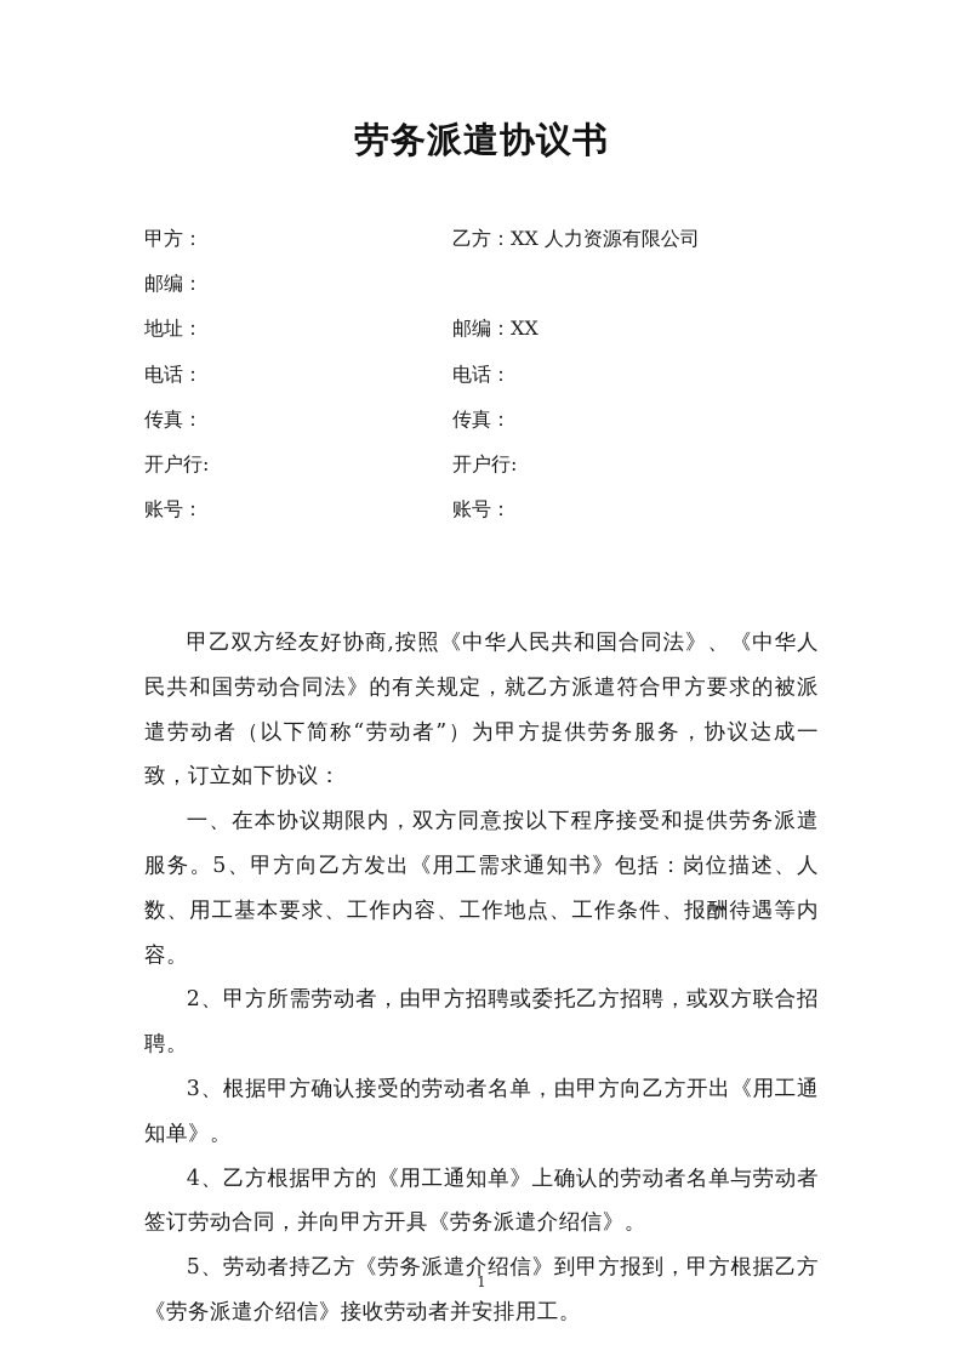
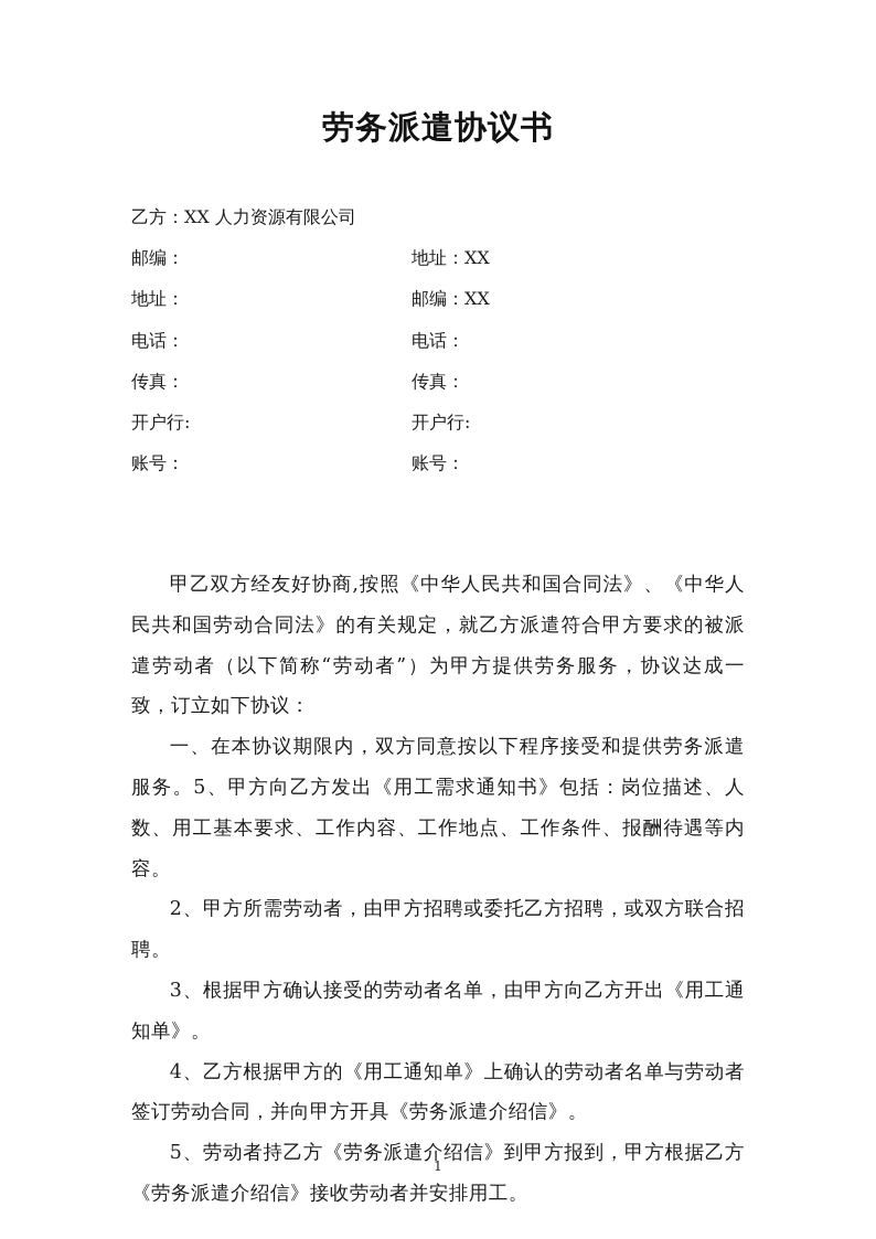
  劳务派遣协议书
- 甲方：
  乙方：XX 人力资源有限公司
  邮编：
+ 地址：XX
  地址：
  邮编：XX
  电话：
  电话：
  传真：
  传真：
  开户行:
  开户行:
  账号：
  账号：
  甲乙双方经友好协商,按照《中华人民共和国合同法》、《中华人民共和国劳动合同法》的有关规定，就乙方派遣符合甲方要求的被派遣劳动者（以下简称“劳动者”）为甲方提供劳务服务，协议达成一致，订立如下协议：
  一、在本协议期限内，双方同意按以下程序接受和提供劳务派遣服务。5、甲方向乙方发出《用工需求通知书》包括：岗位描述、人数、用工基本要求、工作内容、工作地点、工作条件、报酬待遇等内容。
  2、甲方所需劳动者，由甲方招聘或委托乙方招聘，或双方联合招聘。
  3、根据甲方确认接受的劳动者名单，由甲方向乙方开出《用工通知单》。
  4、乙方根据甲方的《用工通知单》上确认的劳动者名单与劳动者签订劳动合同，并向甲方开具《劳务派遣介绍信》。
  5、劳动者持乙方《劳务派遣介绍信》到甲方报到，甲方根据乙方《劳务派遣介绍信》接收劳动者并安排用工。
  1
